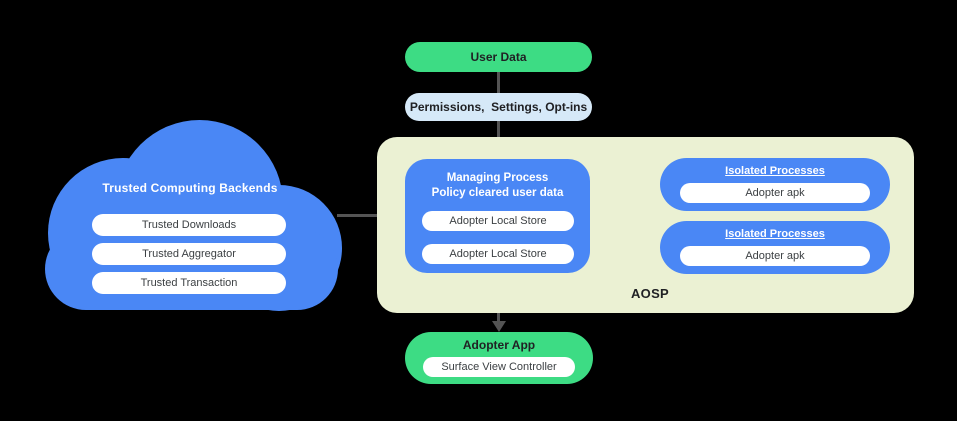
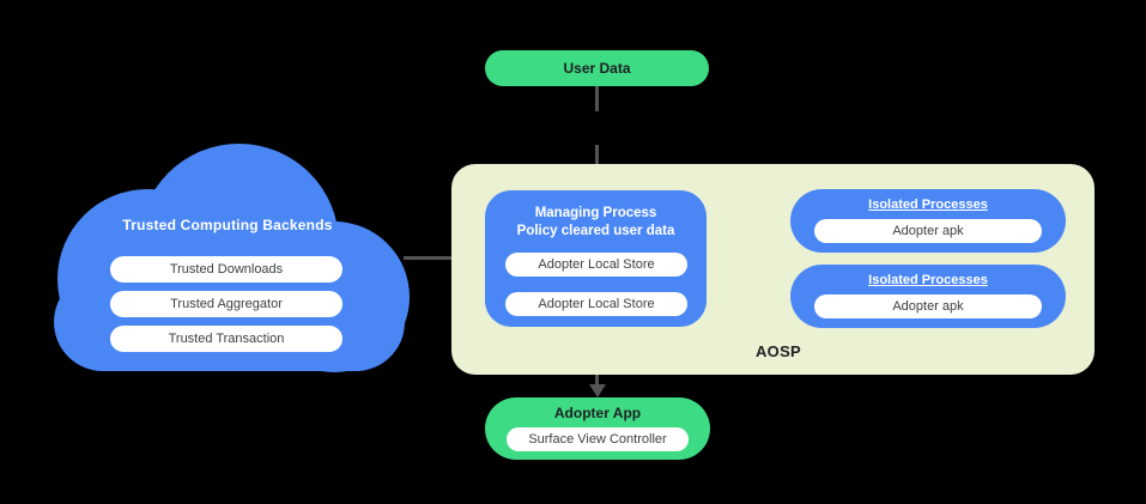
  Trusted Computing Backends
  Trusted Downloads
  Trusted Aggregator
  Trusted Transaction
  User Data
- Permissions, Settings, Opt-ins
  AOSP
  Managing Process
  Policy cleared user data
  Adopter Local Store
  Adopter Local Store
  Isolated Processes
  Adopter apk
  Isolated Processes
  Adopter apk
  Adopter App
  Surface View Controller
